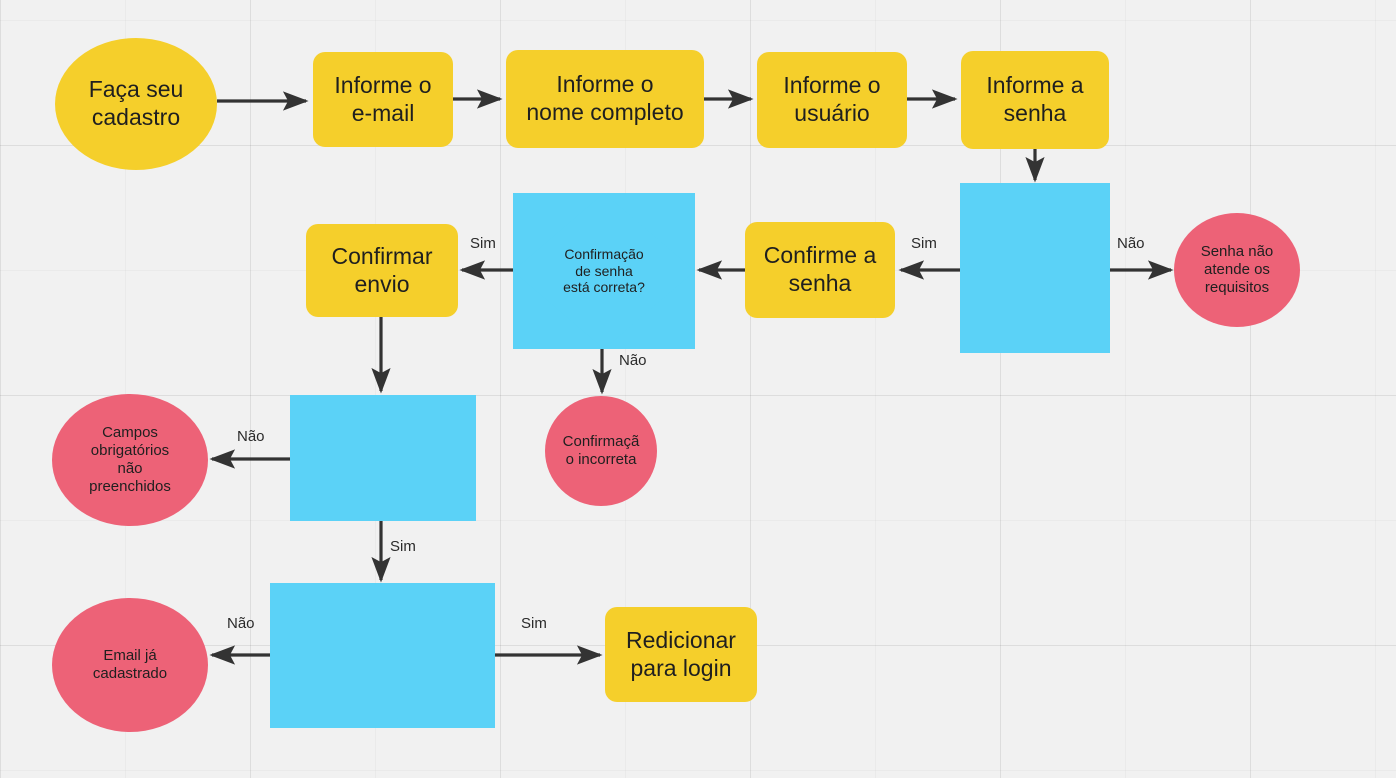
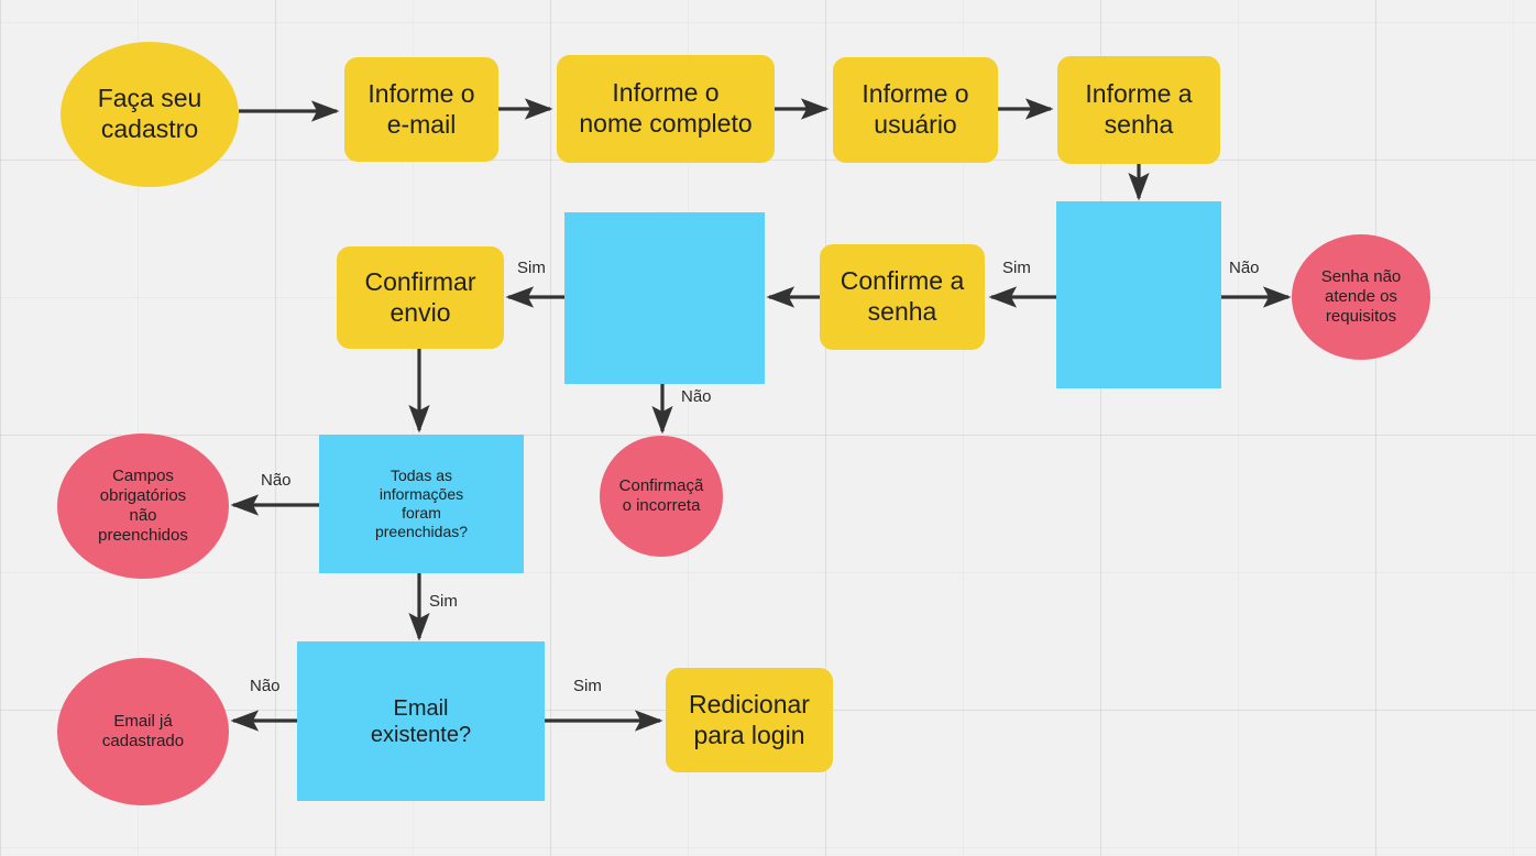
  Faça seu
  cadastro
  Informe o
  e-mail
  Informe o
  nome completo
  Informe o
  usuário
  Informe a
  senha
  Senha não
  atende os
  requisitos
  Confirme a
  senha
- Confirmação
- de senha
- está correta?
  Confirmar
  envio
  Confirmaçã
  o incorreta
+ Todas as
+ informações
+ foram
+ preenchidas?
  Campos
  obrigatórios
  não
  preenchidos
+ Email
+ existente?
  Email já
  cadastrado
  Redicionar
  para login
  Não
  Sim
  Sim
  Não
  Não
  Sim
  Não
  Sim
